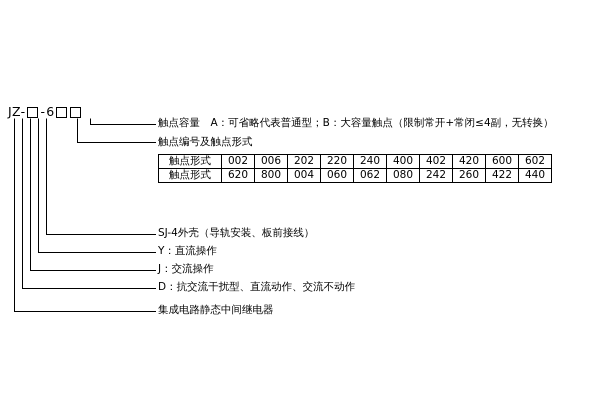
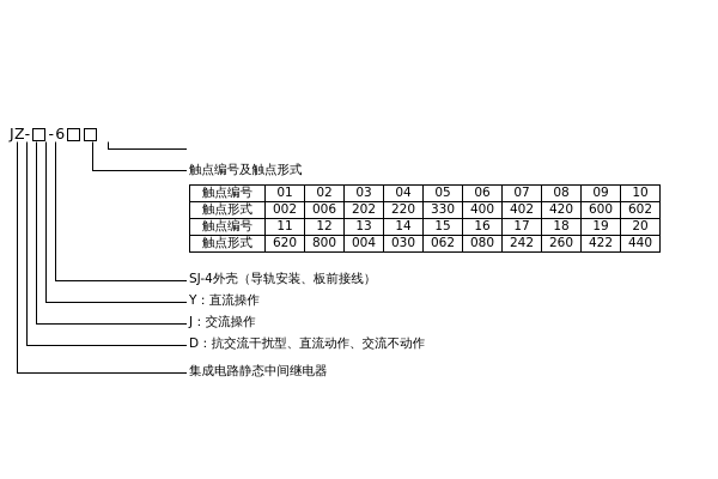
  JZ-
  -
  6
- 触点容量 A：可省略代表普通型；B：大容量触点（限制常开+常闭≤4副，无转换）
  触点编号及触点形式
+ 触点编号	01	02	03	04	05	06	07	08	09	10
- 触点形式	002	006	202	220	240	400	402	420	600	602
+ 触点形式	002	006	202	220	330	400	402	420	600	602
+ 触点编号	11	12	13	14	15	16	17	18	19	20
- 触点形式	620	800	004	060	062	080	242	260	422	440
+ 触点形式	620	800	004	030	062	080	242	260	422	440
  SJ-4外壳（导轨安装、板前接线）
  Y：直流操作
  J：交流操作
  D：抗交流干扰型、直流动作、交流不动作
  集成电路静态中间继电器
